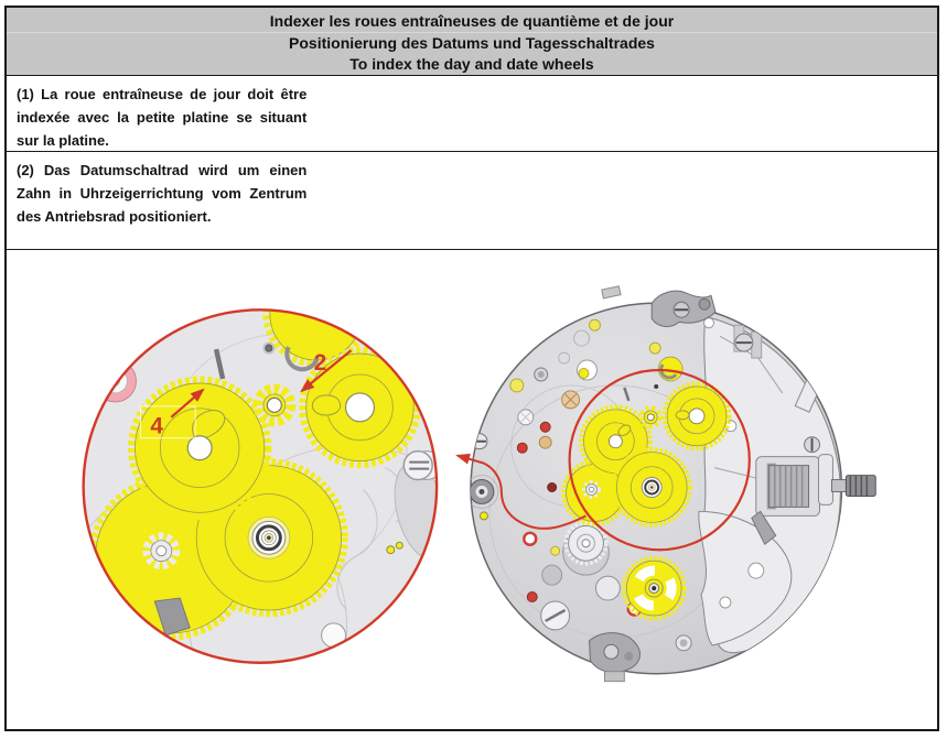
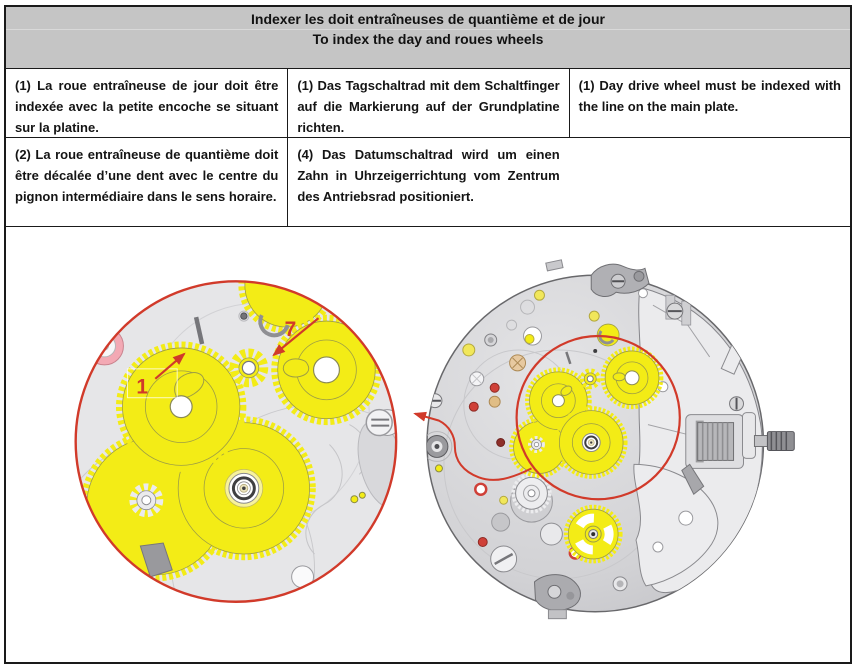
- Indexer les roues entraîneuses de quantième et de jour
+ Indexer les doit entraîneuses de quantième et de jour
- Positionierung des Datums und Tagesschaltrades
- To index the day and date wheels
+ To index the day and roues wheels
- (1) La roue entraîneuse de jour doit être indexée avec la petite platine se situant sur la platine.
+ (1) La roue entraîneuse de jour doit être indexée avec la petite encoche se situant sur la platine.
+ (1) Das Tagschaltrad mit dem Schaltfinger auf die Markierung auf der Grundplatine richten.
+ (1) Day drive wheel must be indexed with the line on the main plate.
+ (2) La roue entraîneuse de quantième doit être décalée d’une dent avec le centre du pignon intermédiaire dans le sens horaire.
- (2) Das Datumschaltrad wird um einen Zahn in Uhrzeigerrichtung vom Zentrum des Antriebsrad positioniert.
+ (4) Das Datumschaltrad wird um einen Zahn in Uhrzeigerrichtung vom Zentrum des Antriebsrad positioniert.
- 4
+ 1
- 2
+ 7
